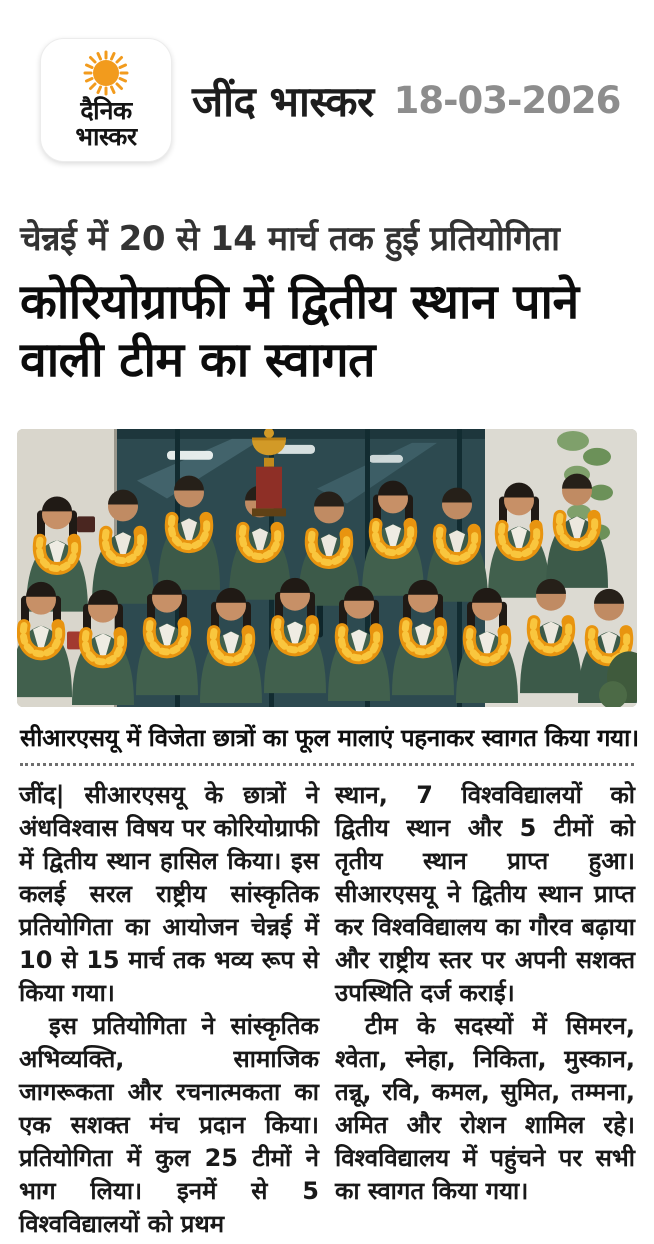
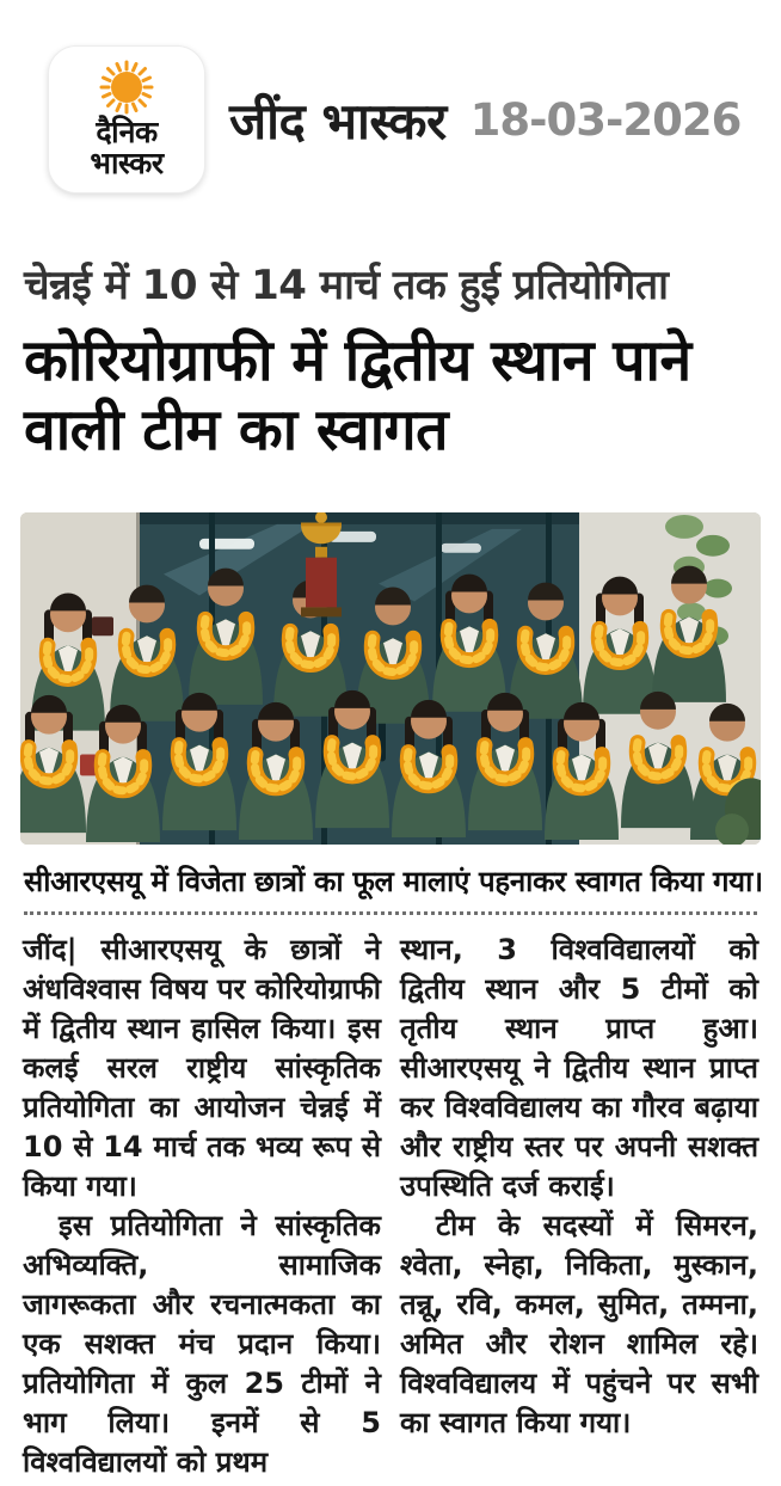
  दैनिक
  भास्कर
  जींद भास्कर
  18-03-2026
- चेन्नई में 20 से 14 मार्च तक हुई प्रतियोगिता
+ चेन्नई में 10 से 14 मार्च तक हुई प्रतियोगिता
  कोरियोग्राफी में द्वितीय स्थान पाने वाली टीम का स्वागत
  सीआरएसयू में विजेता छात्रों का फूल मालाएं पहनाकर स्वागत किया गया।
- जींद| सीआरएसयू के छात्रों ने अंधविश्वास विषय पर कोरियोग्राफी में द्वितीय स्थान हासिल किया। इस कलई सरल राष्ट्रीय सांस्कृतिक प्रतियोगिता का आयोजन चेन्नई में 10 से 15 मार्च तक भव्य रूप से किया गया।
+ जींद| सीआरएसयू के छात्रों ने अंधविश्वास विषय पर कोरियोग्राफी में द्वितीय स्थान हासिल किया। इस कलई सरल राष्ट्रीय सांस्कृतिक प्रतियोगिता का आयोजन चेन्नई में 10 से 14 मार्च तक भव्य रूप से किया गया।
  इस प्रतियोगिता ने सांस्कृतिक अभिव्यक्ति, सामाजिक जागरूकता और रचनात्मकता का एक सशक्त मंच प्रदान किया। प्रतियोगिता में कुल 25 टीमों ने भाग लिया। इनमें से 5 विश्वविद्यालयों को प्रथम
- स्थान, 7 विश्वविद्यालयों को द्वितीय स्थान और 5 टीमों को तृतीय स्थान प्राप्त हुआ। सीआरएसयू ने द्वितीय स्थान प्राप्त कर विश्वविद्यालय का गौरव बढ़ाया और राष्ट्रीय स्तर पर अपनी सशक्त उपस्थिति दर्ज कराई।
+ स्थान, 3 विश्वविद्यालयों को द्वितीय स्थान और 5 टीमों को तृतीय स्थान प्राप्त हुआ। सीआरएसयू ने द्वितीय स्थान प्राप्त कर विश्वविद्यालय का गौरव बढ़ाया और राष्ट्रीय स्तर पर अपनी सशक्त उपस्थिति दर्ज कराई।
  टीम के सदस्यों में सिमरन, श्वेता, स्नेहा, निकिता, मुस्कान, तन्नू, रवि, कमल, सुमित, तम्मना, अमित और रोशन शामिल रहे। विश्वविद्यालय में पहुंचने पर सभी का स्वागत किया गया।
